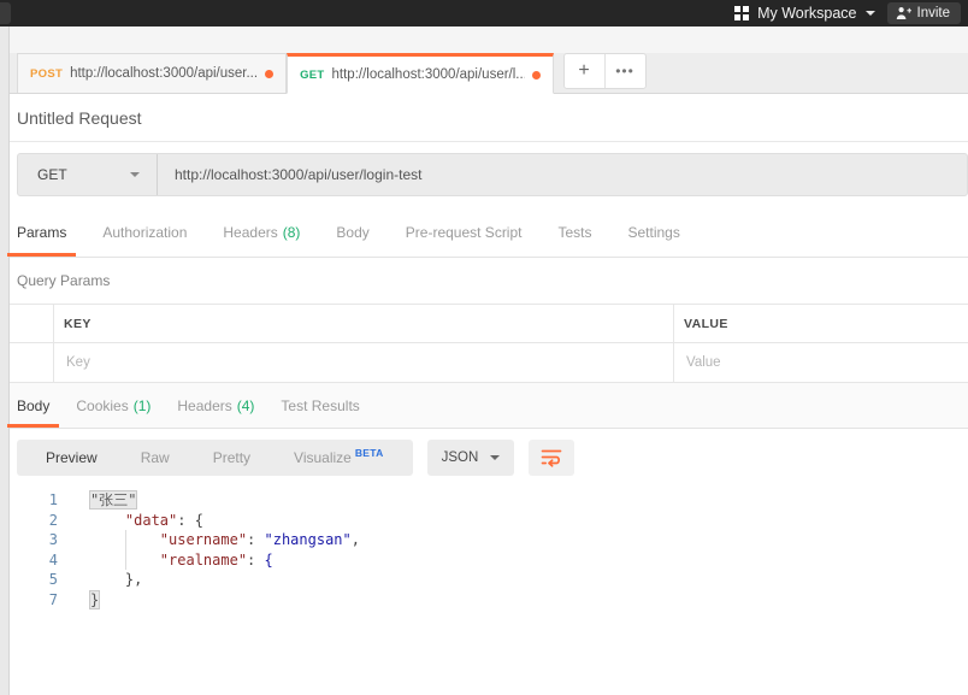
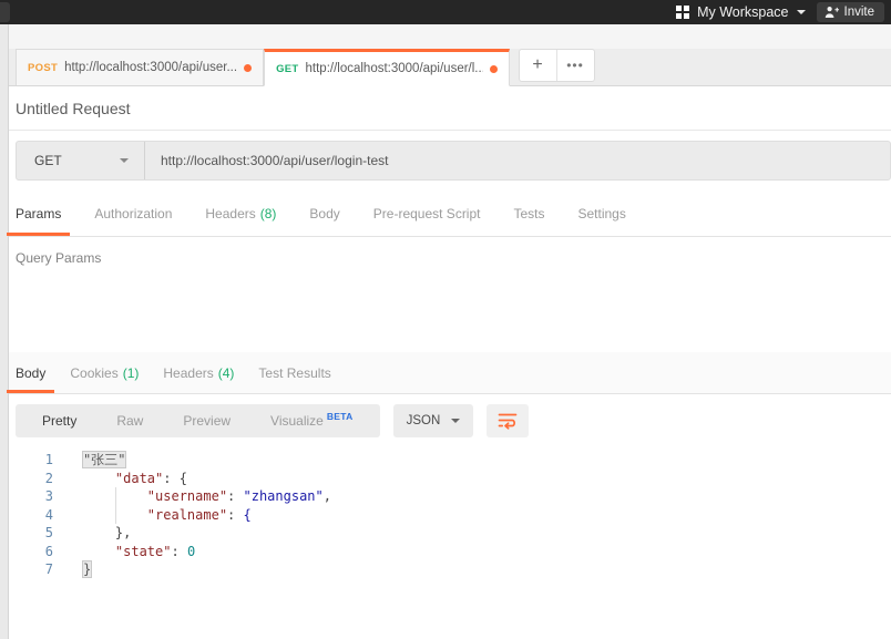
  My Workspace
  Invite
  POST
  http://localhost:3000/api/user...
  GET
  http://localhost:3000/api/user/l..
  +
  •••
  Untitled Request
  GET
  http://localhost:3000/api/user/login-test
  Params
  Authorization
  Headers
  (8)
  Body
  Pre-request Script
  Tests
  Settings
  Query Params
- KEY
- VALUE
- Key
- Value
  Body
  Cookies
  (1)
  Headers
  (4)
  Test Results
- Preview
+ Pretty
  Raw
- Pretty
+ Preview
  Visualize
  BETA
  JSON
  1 "张三"
  2 "data": {
  3 "username": "zhangsan",
  4 "realname": {
  5 },
+ 6 "state": 0
  7 }
